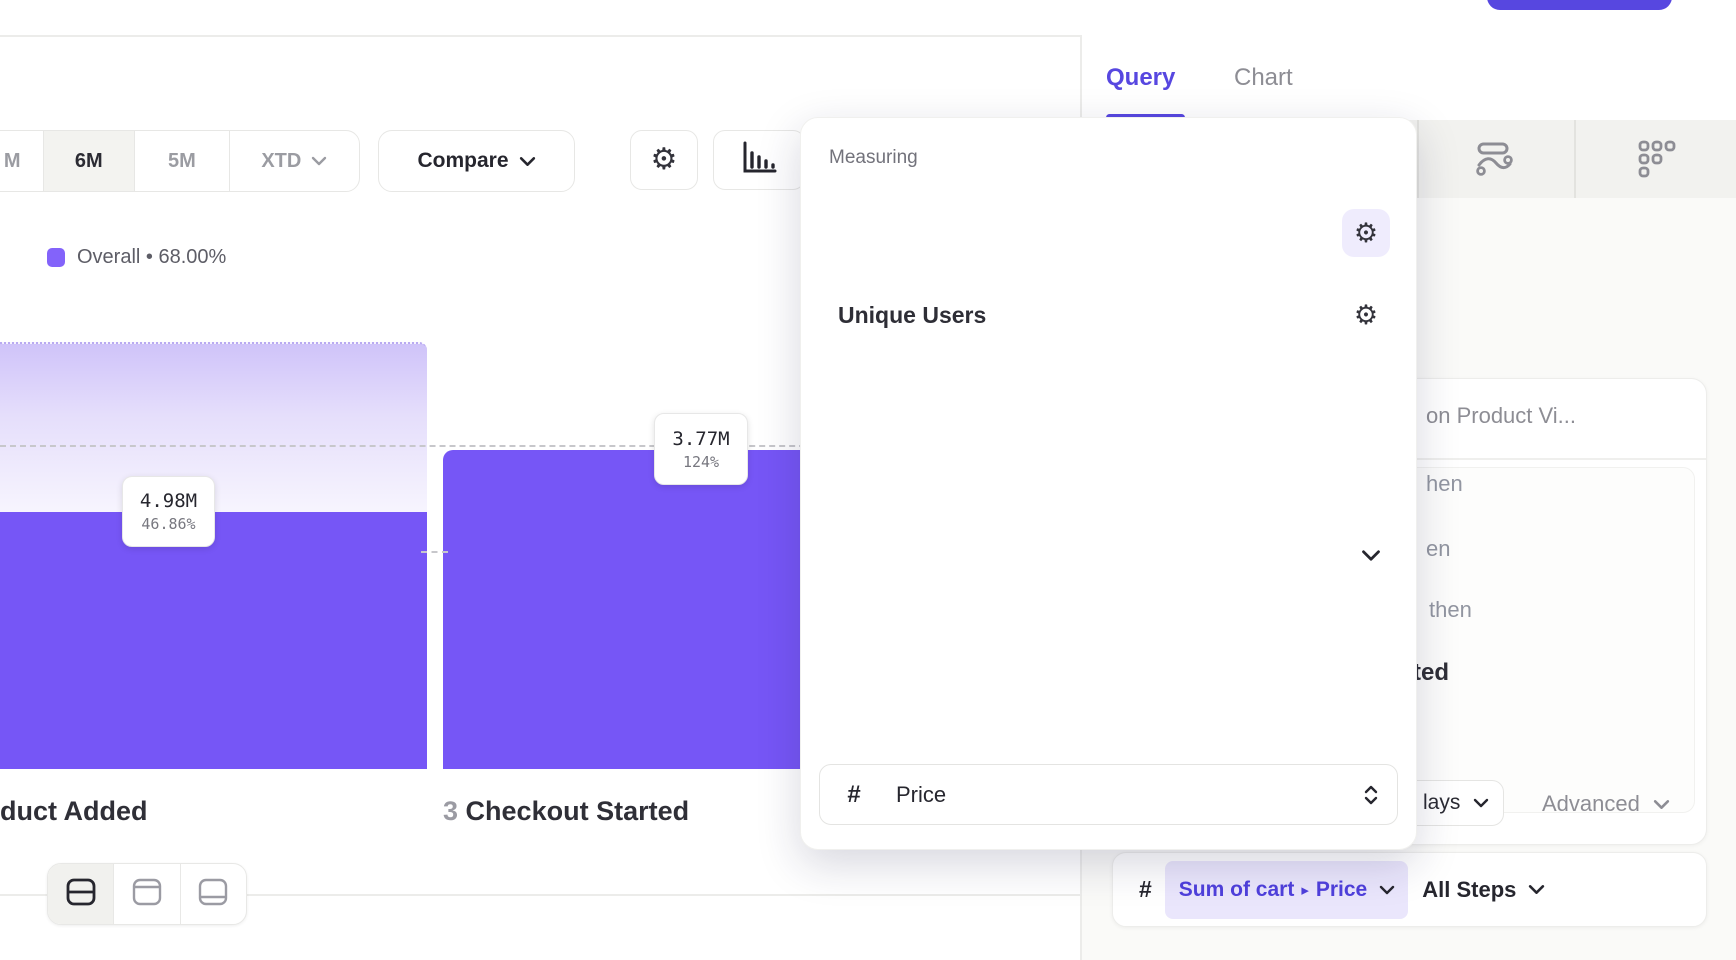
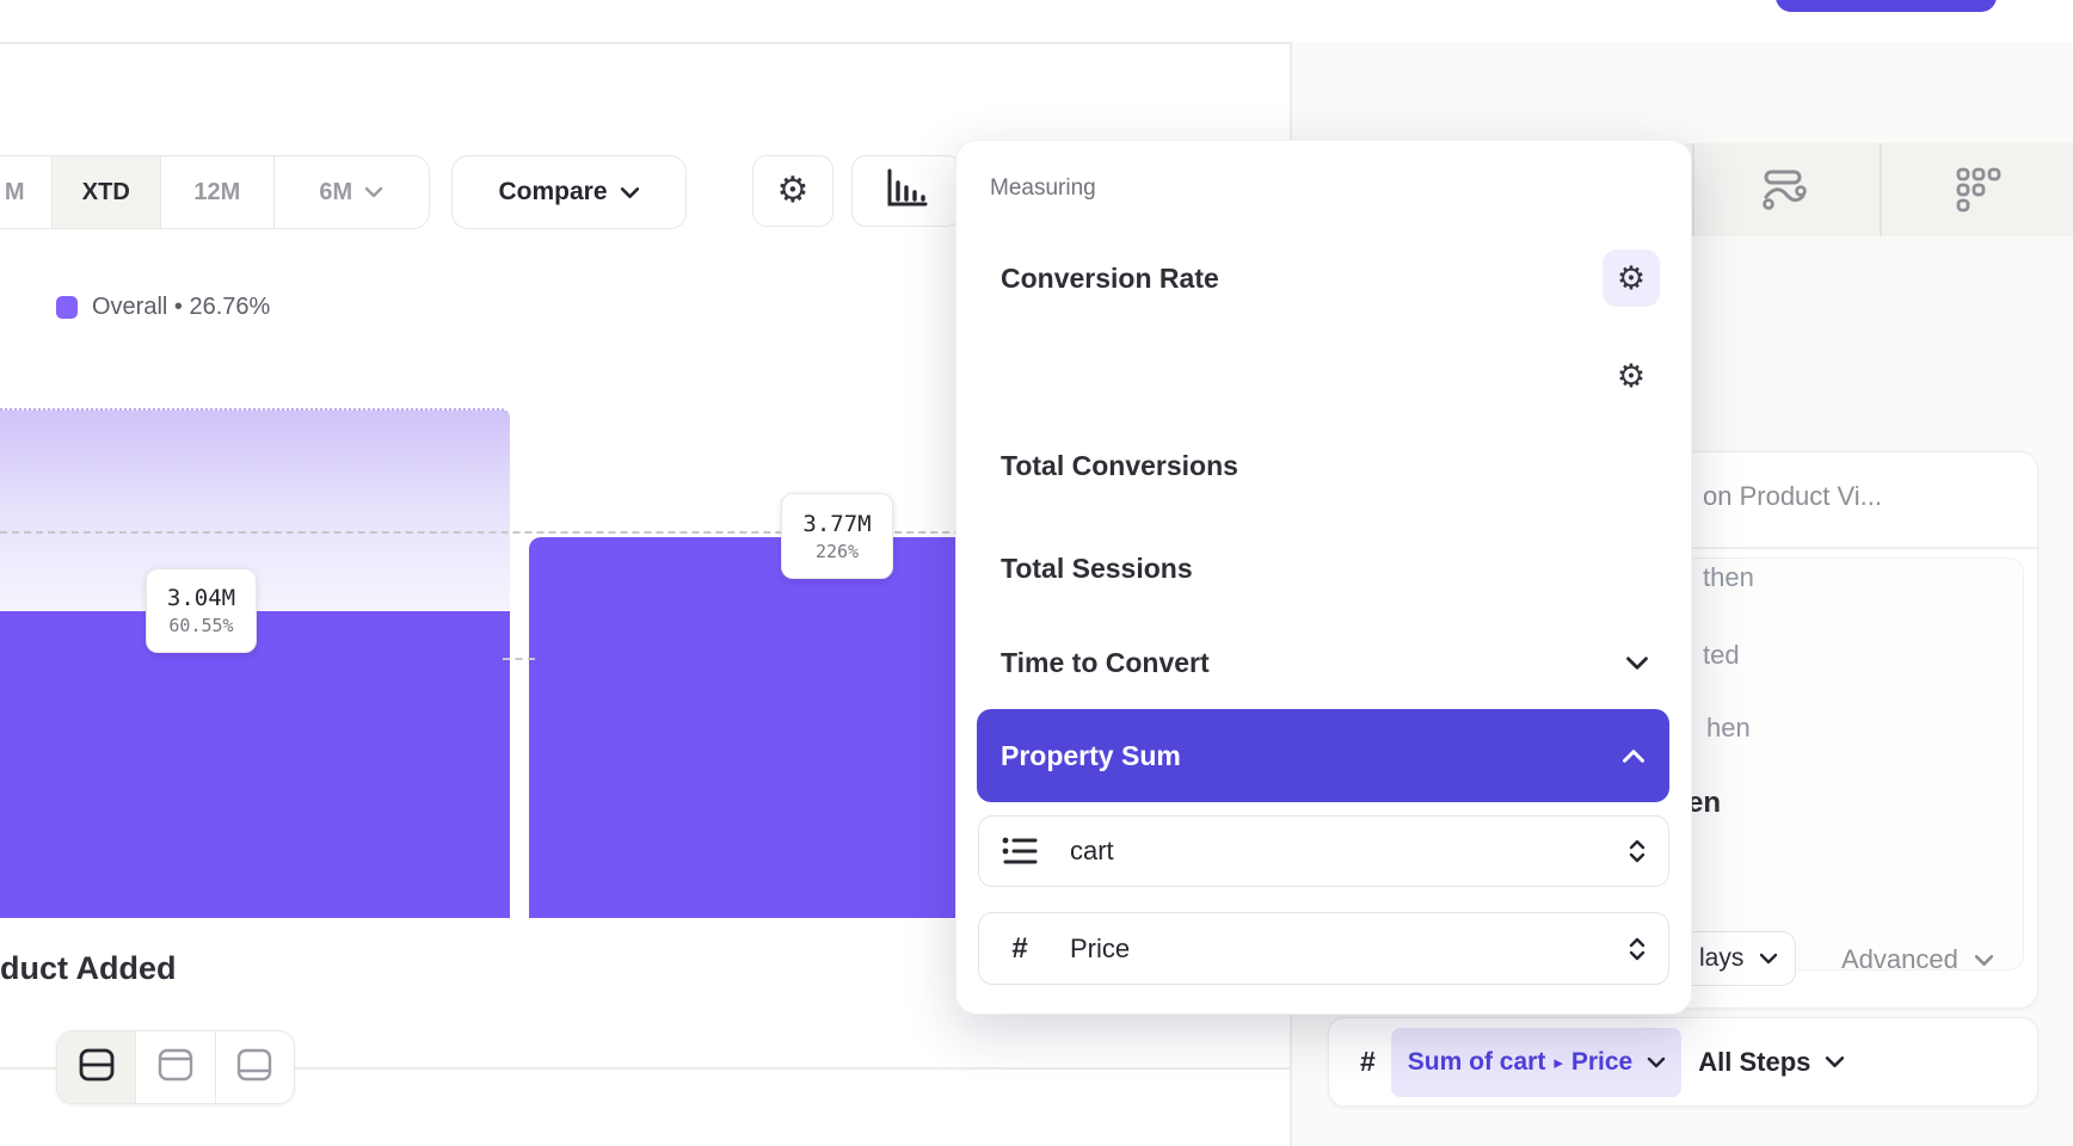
  M
- 6M
+ XTD
- 5M
+ 12M
- XTD
+ 6M
  Compare
  ⚙
- Overall • 68.00%
+ Overall • 26.76%
- 4.98M
+ 3.04M
- 46.86%
+ 60.55%
  3.77M
- 124%
+ 226%
  duct Added
- 3 Checkout Started
- Query
- Chart
  on Product Vi...
- hen
+ then
- en
+ ted
- then
+ hen
- ted
+ en
  lays
  Advanced
  #
  Sum of cart
  ▸
  Price
  All Steps
  Measuring
+ Conversion Rate
  ⚙
- Unique Users
  ⚙
+ Total Conversions
+ Total Sessions
+ Time to Convert
+ Property Sum
+ cart
  #
  Price
